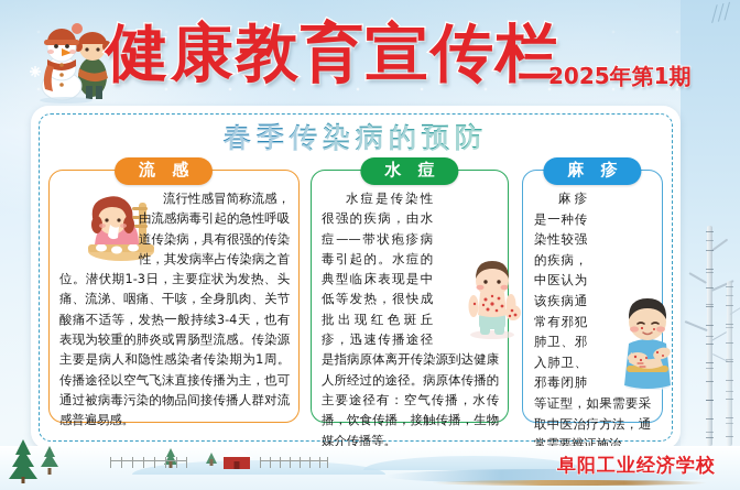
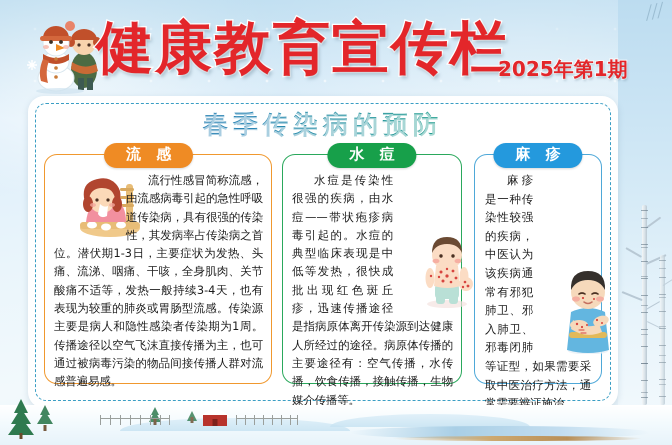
  健康教育宣传栏
  2025年第1期
  春季传染病的预防
  流 感
  流行性感冒简称流感，由流感病毒引起的急性呼吸道传染病，具有很强的传染性，其发病率占传染病之首位。潜伏期1-3日，主要症状为发热、头痛、流涕、咽痛、干咳，全身肌肉、关节酸痛不适等，发热一般持续3-4天，也有表现为较重的肺炎或胃肠型流感。传染源主要是病人和隐性感染者传染期为1周。传播途径以空气飞沫直接传播为主，也可通过被病毒污染的物品间接传播人群对流感普遍易感。
  水 痘
  水痘是传染性很强的疾病，由水痘——带状疱疹病毒引起的。水痘的典型临床表现是中低等发热，很快成批出现红色斑丘疹，迅速传播途径是指病原体离开传染源到达健康人所经过的途径。病原体传播的主要途径有：空气传播，水传播，饮食传播，接触传播，生物媒介传播等。
  麻 疹
  麻疹是一种传染性较强的疾病，中医认为该疾病通常有邪犯肺卫、邪入肺卫、邪毒闭肺等证型，如果需要采取中医治疗方法，通常需要辨证施治。
- 阜阳工业经济学校
